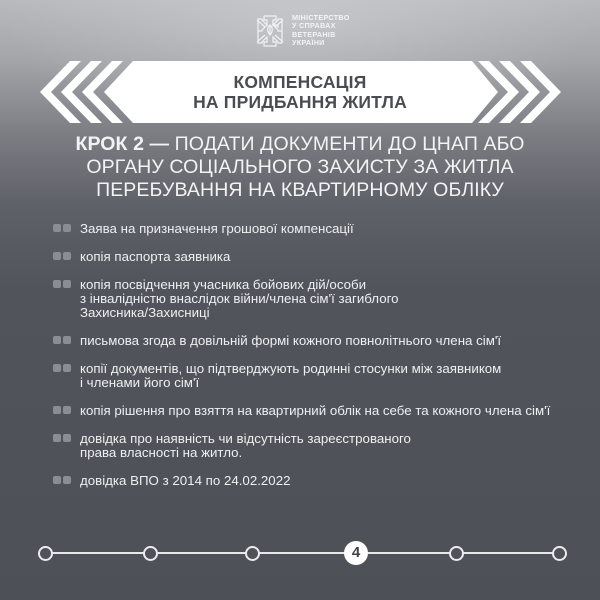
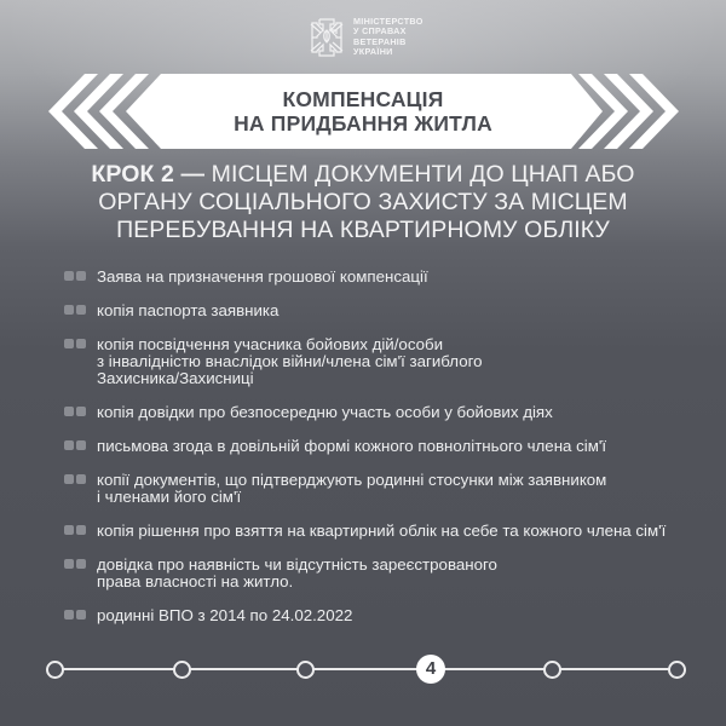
  МІНІСТЕРСТВО
  У СПРАВАХ
  ВЕТЕРАНІВ
  УКРАЇНИ
  КОМПЕНСАЦІЯ
  НА ПРИДБАННЯ ЖИТЛА
- КРОК 2 — ПОДАТИ ДОКУМЕНТИ ДО ЦНАП АБО
+ КРОК 2 — МІСЦЕМ ДОКУМЕНТИ ДО ЦНАП АБО
- ОРГАНУ СОЦІАЛЬНОГО ЗАХИСТУ ЗА ЖИТЛА
+ ОРГАНУ СОЦІАЛЬНОГО ЗАХИСТУ ЗА МІСЦЕМ
  ПЕРЕБУВАННЯ НА КВАРТИРНОМУ ОБЛІКУ
  Заява на призначення грошової компенсації
  копія паспорта заявника
  копія посвідчення учасника бойових дій/особи
  з інвалідністю внаслідок війни/члена сім'ї загиблого
  Захисника/Захисниці
+ копія довідки про безпосередню участь особи у бойових діях
  письмова згода в довільній формі кожного повнолітнього члена сім'ї
  копії документів, що підтверджують родинні стосунки між заявником
  і членами його сім'ї
  копія рішення про взяття на квартирний облік на себе та кожного члена сім'ї
  довідка про наявність чи відсутність зареєстрованого
  права власності на житло.
- довідка ВПО з 2014 по 24.02.2022
+ родинні ВПО з 2014 по 24.02.2022
  4
